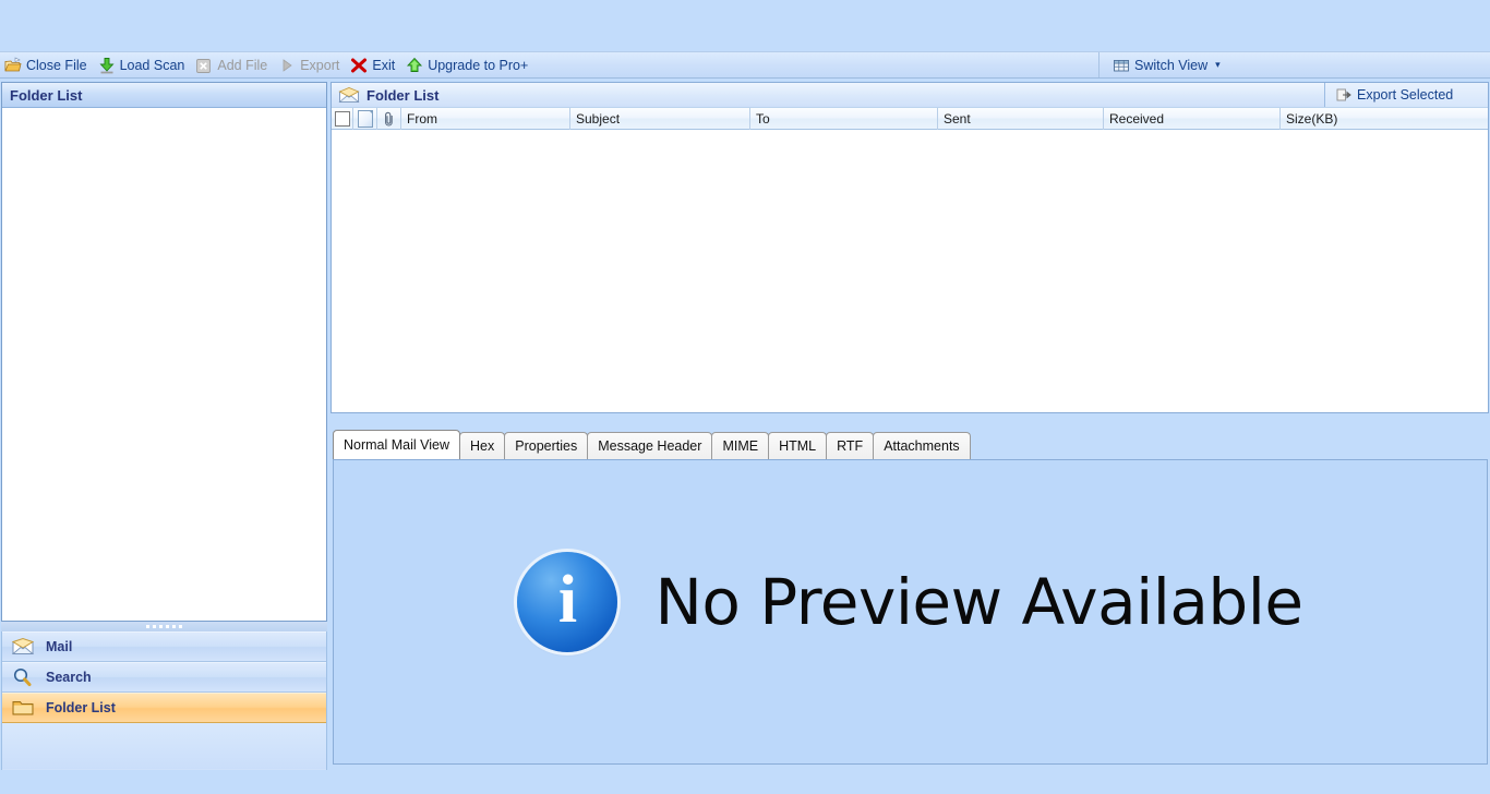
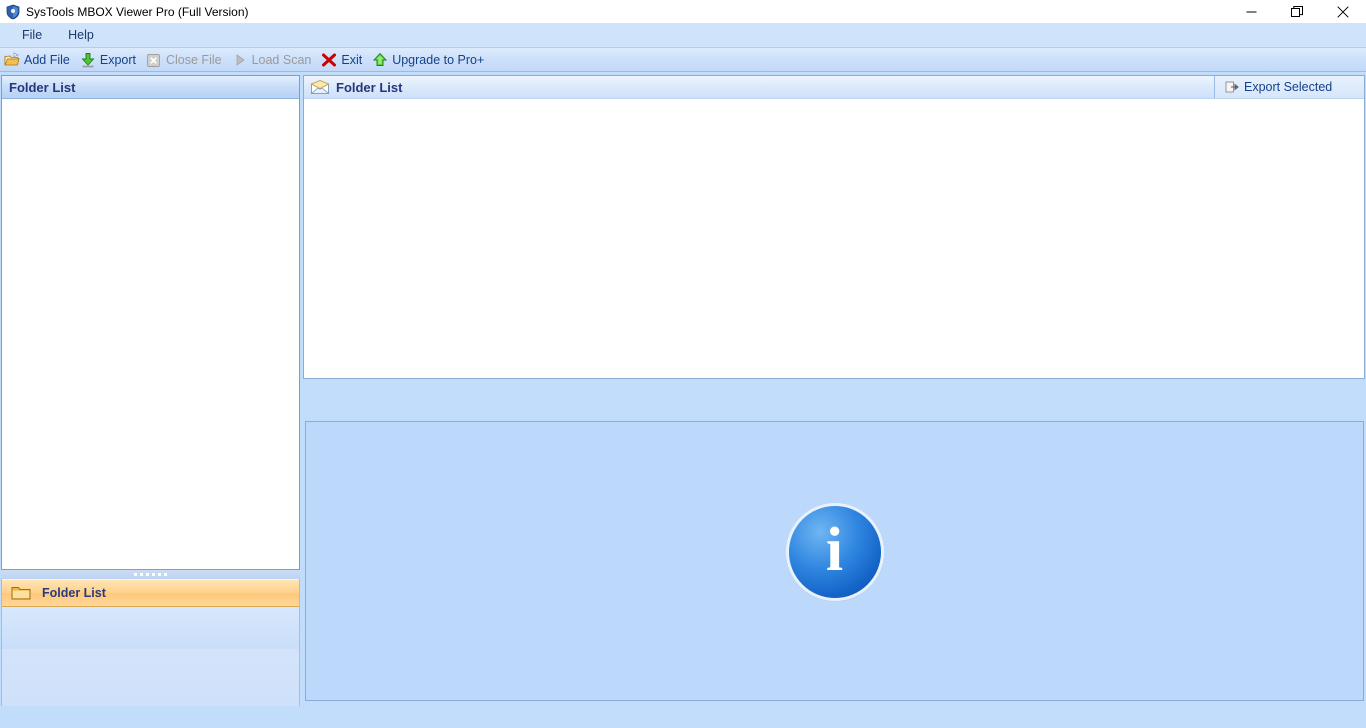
+ SysTools MBOX Viewer Pro (Full Version)
+ File
+ Help
- Close File
+ Add File
- Load Scan
+ Export
- Add File
+ Close File
- Export
+ Load Scan
  Exit
  Upgrade to Pro+
- Switch View
- ▾
  Folder List
- Mail
- Search
  Folder List
  Folder List
  Export Selected
- From
- Subject
- To
- Sent
- Received
- Size(KB)
- Normal Mail View
- Hex
- Properties
- Message Header
- MIME
- HTML
- RTF
- Attachments
  i
- No Preview Available
